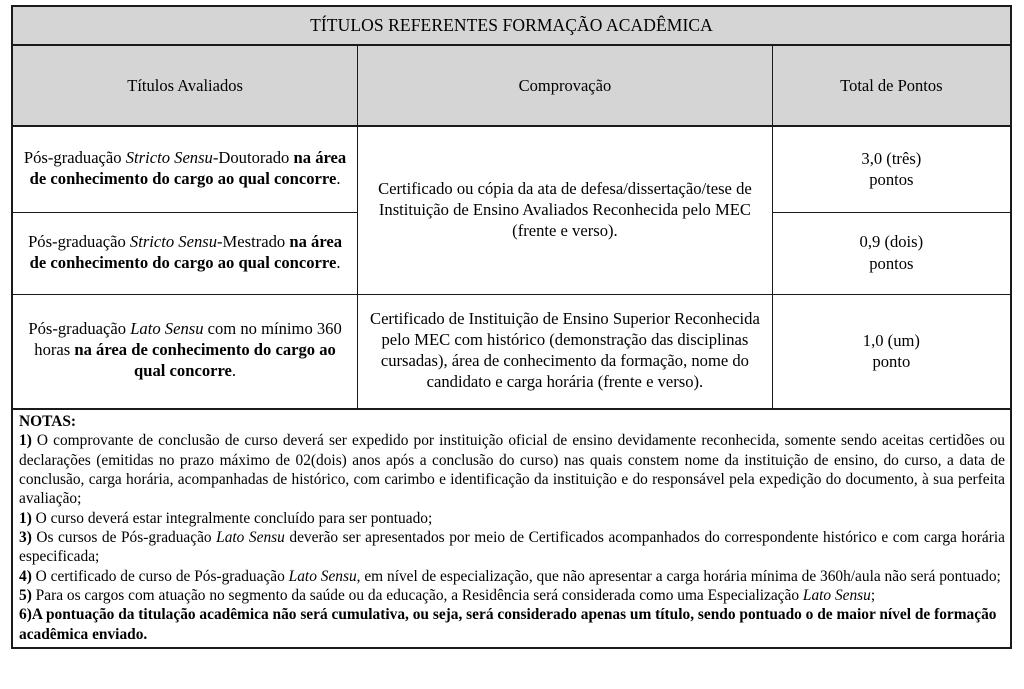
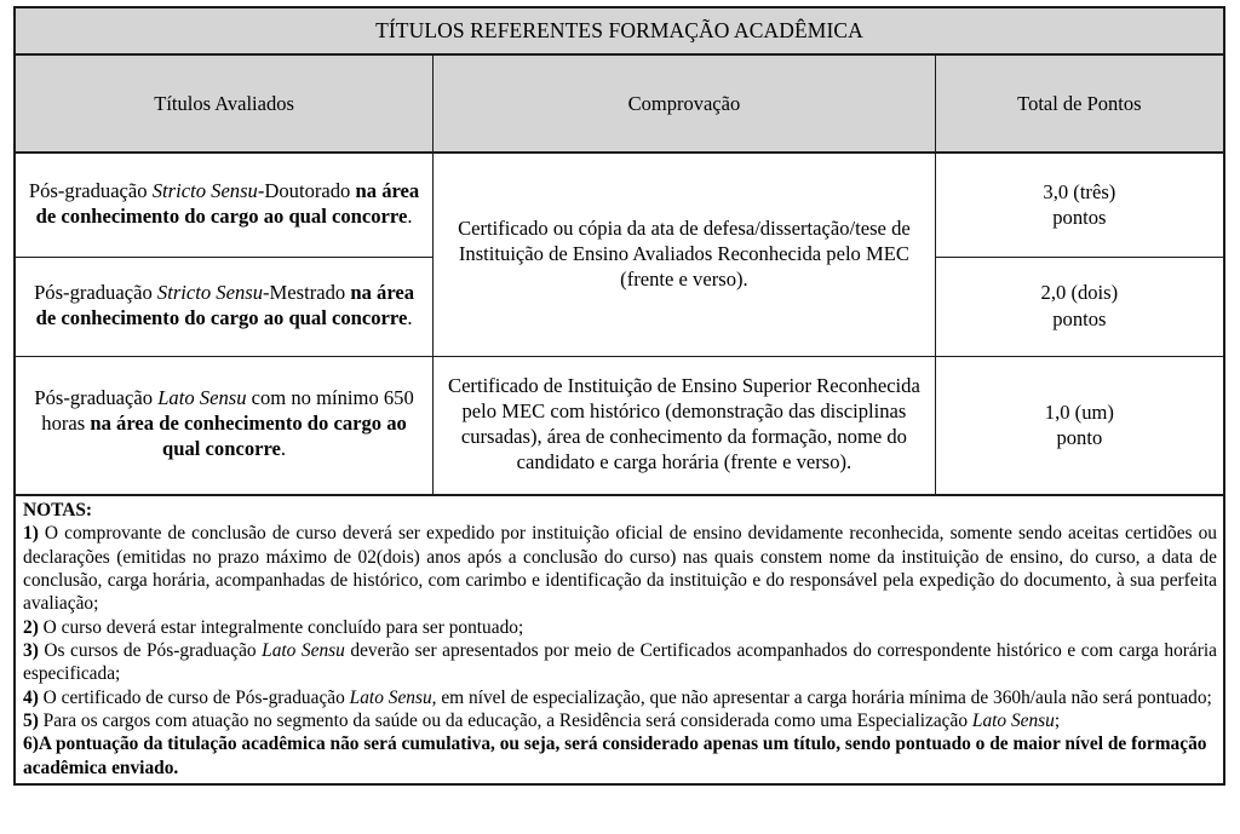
  TÍTULOS REFERENTES FORMAÇÃO ACADÊMICA
  Títulos Avaliados	Comprovação	Total de Pontos
  Pós-graduação Stricto Sensu-Doutorado na área de conhecimento do cargo ao qual concorre.	Certificado ou cópia da ata de defesa/dissertação/tese de Instituição de Ensino Avaliados Reconhecida pelo MEC (frente e verso).	3,0 (três) pontos
- Pós-graduação Stricto Sensu-Mestrado na área de conhecimento do cargo ao qual concorre.	0,9 (dois) pontos
+ Pós-graduação Stricto Sensu-Mestrado na área de conhecimento do cargo ao qual concorre.	2,0 (dois) pontos
- Pós-graduação Lato Sensu com no mínimo 360 horas na área de conhecimento do cargo ao qual concorre.	Certificado de Instituição de Ensino Superior Reconhecida pelo MEC com histórico (demonstração das disciplinas cursadas), área de conhecimento da formação, nome do candidato e carga horária (frente e verso).	1,0 (um) ponto
+ Pós-graduação Lato Sensu com no mínimo 650 horas na área de conhecimento do cargo ao qual concorre.	Certificado de Instituição de Ensino Superior Reconhecida pelo MEC com histórico (demonstração das disciplinas cursadas), área de conhecimento da formação, nome do candidato e carga horária (frente e verso).	1,0 (um) ponto
- NOTAS: 1) O comprovante de conclusão de curso deverá ser expedido por instituição oficial de ensino devidamente reconhecida, somente sendo aceitas certidões ou declarações (emitidas no prazo máximo de 02(dois) anos após a conclusão do curso) nas quais constem nome da instituição de ensino, do curso, a data de conclusão, carga horária, acompanhadas de histórico, com carimbo e identificação da instituição e do responsável pela expedição do documento, à sua perfeita avaliação; 1) O curso deverá estar integralmente concluído para ser pontuado; 3) Os cursos de Pós-graduação Lato Sensu deverão ser apresentados por meio de Certificados acompanhados do correspondente histórico e com carga horária especificada; 4) O certificado de curso de Pós-graduação Lato Sensu, em nível de especialização, que não apresentar a carga horária mínima de 360h/aula não será pontuado; 5) Para os cargos com atuação no segmento da saúde ou da educação, a Residência será considerada como uma Especialização Lato Sensu; 6)A pontuação da titulação acadêmica não será cumulativa, ou seja, será considerado apenas um título, sendo pontuado o de maior nível de formação acadêmica enviado.
+ NOTAS: 1) O comprovante de conclusão de curso deverá ser expedido por instituição oficial de ensino devidamente reconhecida, somente sendo aceitas certidões ou declarações (emitidas no prazo máximo de 02(dois) anos após a conclusão do curso) nas quais constem nome da instituição de ensino, do curso, a data de conclusão, carga horária, acompanhadas de histórico, com carimbo e identificação da instituição e do responsável pela expedição do documento, à sua perfeita avaliação; 2) O curso deverá estar integralmente concluído para ser pontuado; 3) Os cursos de Pós-graduação Lato Sensu deverão ser apresentados por meio de Certificados acompanhados do correspondente histórico e com carga horária especificada; 4) O certificado de curso de Pós-graduação Lato Sensu, em nível de especialização, que não apresentar a carga horária mínima de 360h/aula não será pontuado; 5) Para os cargos com atuação no segmento da saúde ou da educação, a Residência será considerada como uma Especialização Lato Sensu; 6)A pontuação da titulação acadêmica não será cumulativa, ou seja, será considerado apenas um título, sendo pontuado o de maior nível de formação acadêmica enviado.
